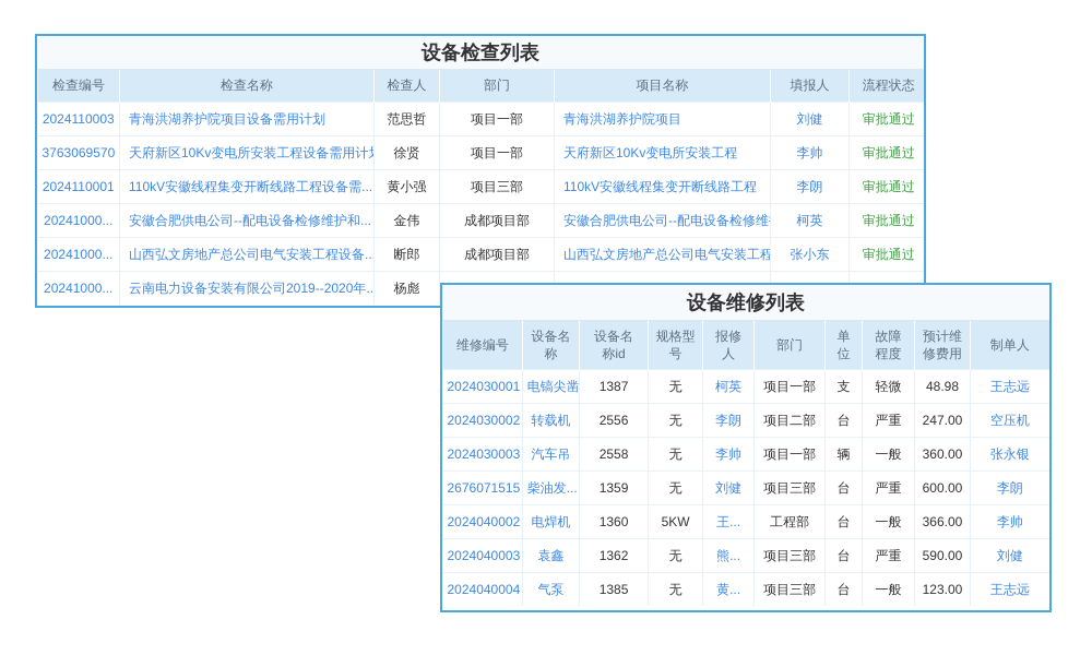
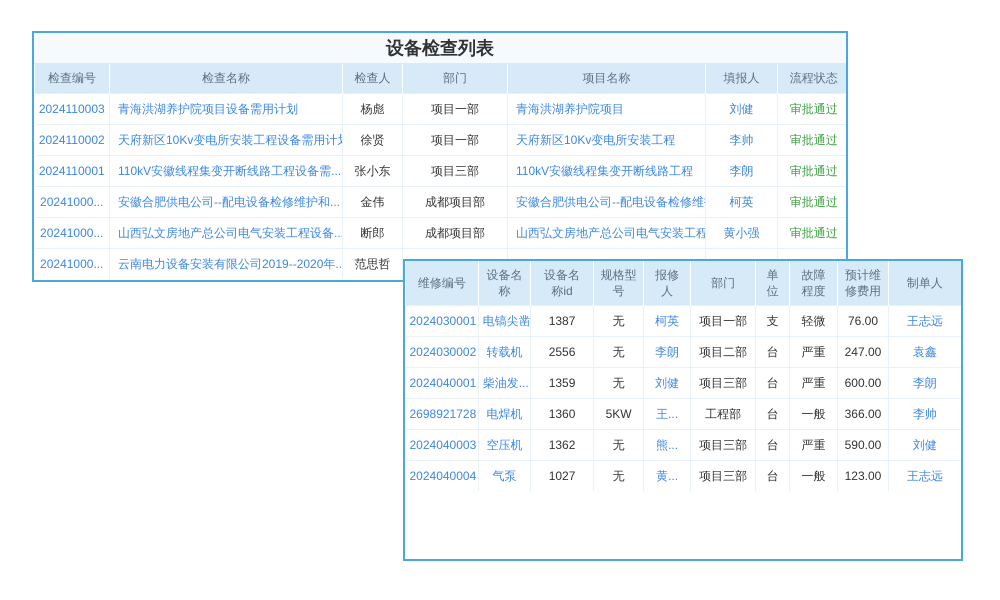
  设备检查列表
  	检查编号	检查名称	检查人	部门	项目名称	填报人	流程状态
- 2024110003	青海洪湖养护院项目设备需用计划	范思哲	项目一部	青海洪湖养护院项目	刘健	审批通过
+ 2024110003	青海洪湖养护院项目设备需用计划	杨彪	项目一部	青海洪湖养护院项目	刘健	审批通过
- 3763069570	天府新区10Kv变电所安装工程设备需用计	徐贤	项目一部	天府新区10Kv变电所安装工程	李帅	审批通过
+ 2024110002	天府新区10Kv变电所安装工程设备需用计	徐贤	项目一部	天府新区10Kv变电所安装工程	李帅	审批通过
- 2024110001	110kV安徽线程集变开断线路工程设备需...	黄小强	项目三部	110kV安徽线程集变开断线路工程	李朗	审批通过
+ 2024110001	110kV安徽线程集变开断线路工程设备需...	张小东	项目三部	110kV安徽线程集变开断线路工程	李朗	审批通过
  20241000...	安徽合肥供电公司--配电设备检修维护和...	金伟	成都项目部	安徽合肥供电公司--配电设备检修维	柯英	审批通过
- 20241000...	山西弘文房地产总公司电气安装工程设备..	断郎	成都项目部	山西弘文房地产总公司电气安装工程	张小东	审批通过
+ 20241000...	山西弘文房地产总公司电气安装工程设备..	断郎	成都项目部	山西弘文房地产总公司电气安装工程	黄小强	审批通过
- 20241000...	云南电力设备安装有限公司2019--2020年..	杨彪
+ 20241000...	云南电力设备安装有限公司2019--2020年..	范思哲
- 设备维修列表
  	维修编号	设备名称	设备名 称id	规格型 号	报修 人	部门	单 位	故障 程度	预计维 修费用	制单人
- 2024030001	电镐尖凿	1387	无	柯英	项目一部	支	轻微	48.98	王志远
+ 2024030001	电镐尖凿	1387	无	柯英	项目一部	支	轻微	76.00	王志远
- 2024030002	转载机	2556	无	李朗	项目二部	台	严重	247.00	空压机
+ 2024030002	转载机	2556	无	李朗	项目二部	台	严重	247.00	袁鑫
- 2024030003	汽车吊	2558	无	李帅	项目一部	辆	一般	360.00	张永银
- 2676071515	柴油发...	1359	无	刘健	项目三部	台	严重	600.00	李朗
+ 2024040001	柴油发...	1359	无	刘健	项目三部	台	严重	600.00	李朗
- 2024040002	电焊机	1360	5KW	王...	工程部	台	一般	366.00	李帅
+ 2698921728	电焊机	1360	5KW	王...	工程部	台	一般	366.00	李帅
- 2024040003	袁鑫	1362	无	熊...	项目三部	台	严重	590.00	刘健
+ 2024040003	空压机	1362	无	熊...	项目三部	台	严重	590.00	刘健
- 2024040004	气泵	1385	无	黄...	项目三部	台	一般	123.00	王志远
+ 2024040004	气泵	1027	无	黄...	项目三部	台	一般	123.00	王志远
